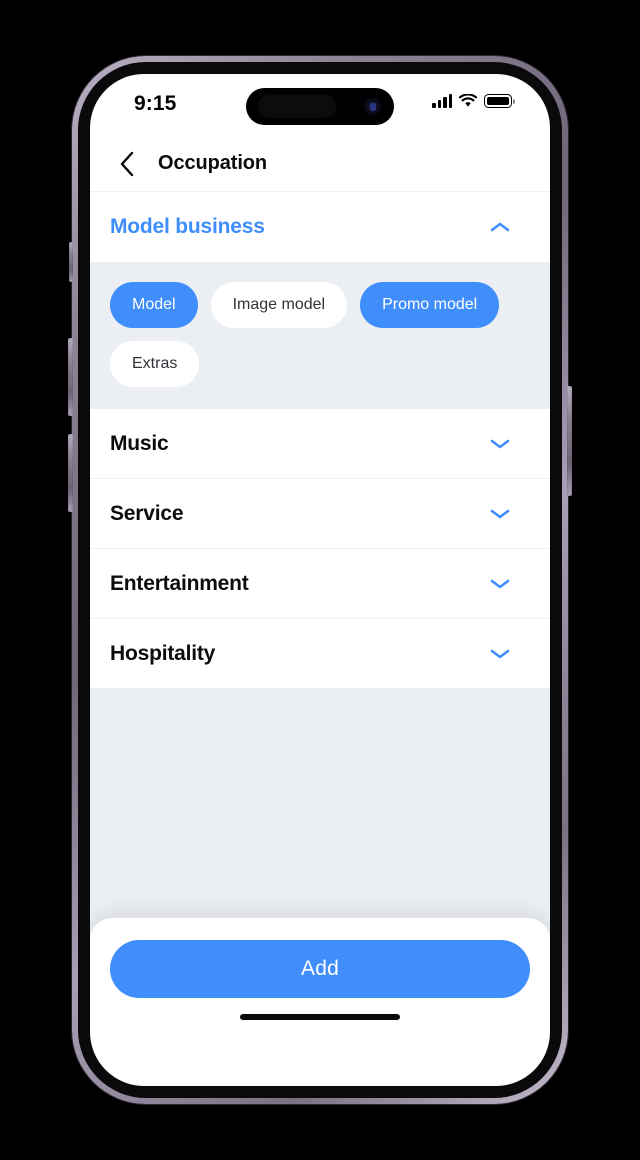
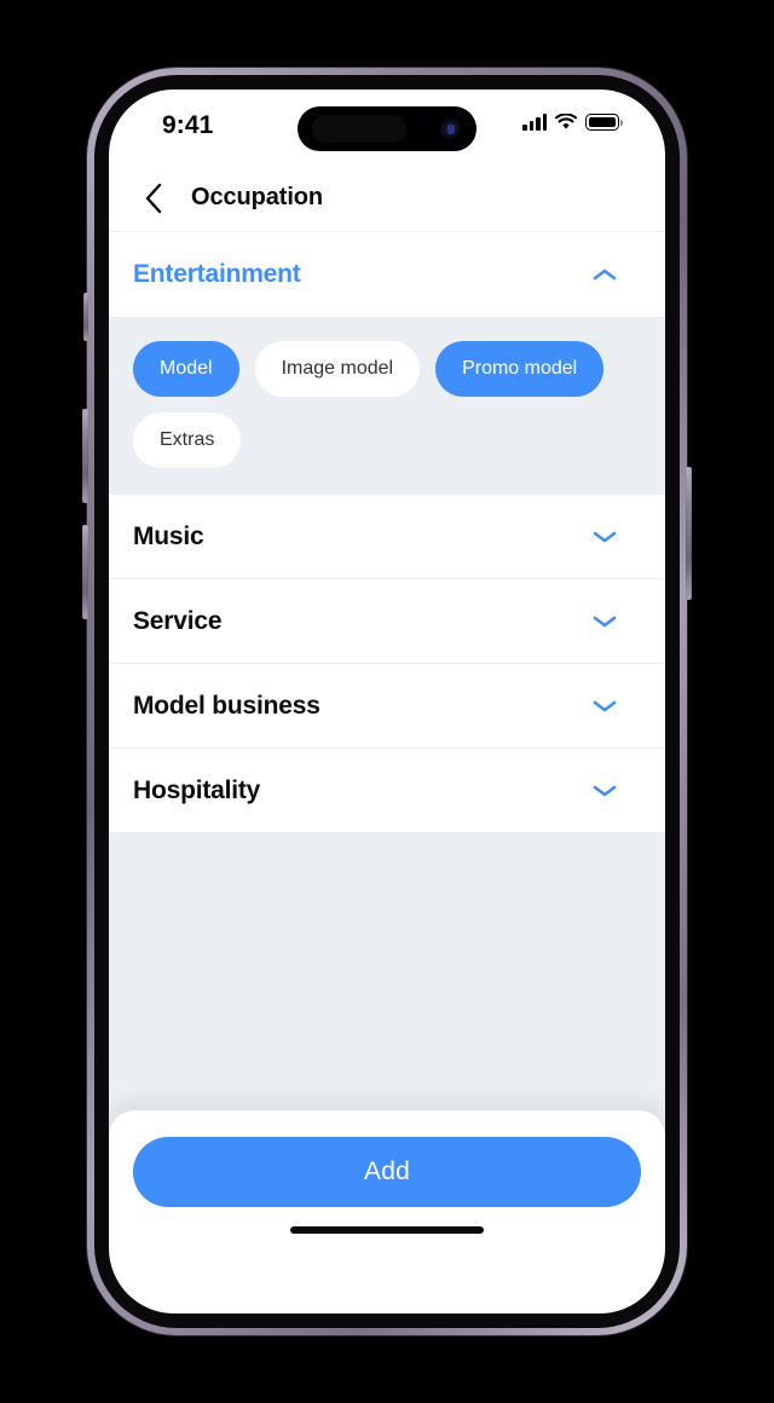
- 9:15
+ 9:41
  Occupation
- Model business
+ Entertainment
  Model
  Image model
  Promo model
  Extras
  Music
  Service
- Entertainment
+ Model business
  Hospitality
  Add
